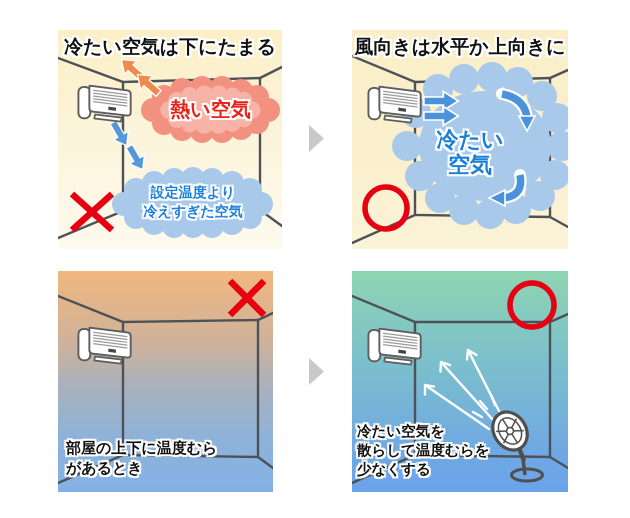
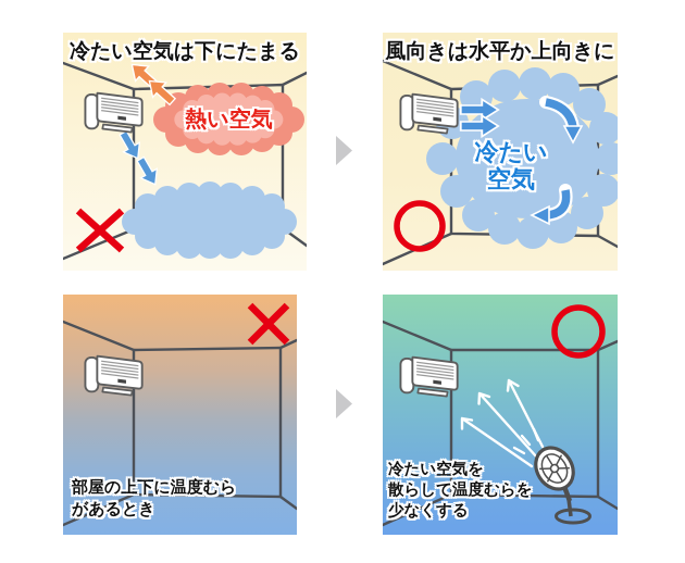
  冷たい空気は下にたまる
  熱い空気
- 設定温度より
- 冷えすぎた空気
  風向きは水平か上向きに
  冷たい
  空気
  部屋の上下に温度むら
  があるとき
  冷たい空気を
  散らして温度むらを
  少なくする
